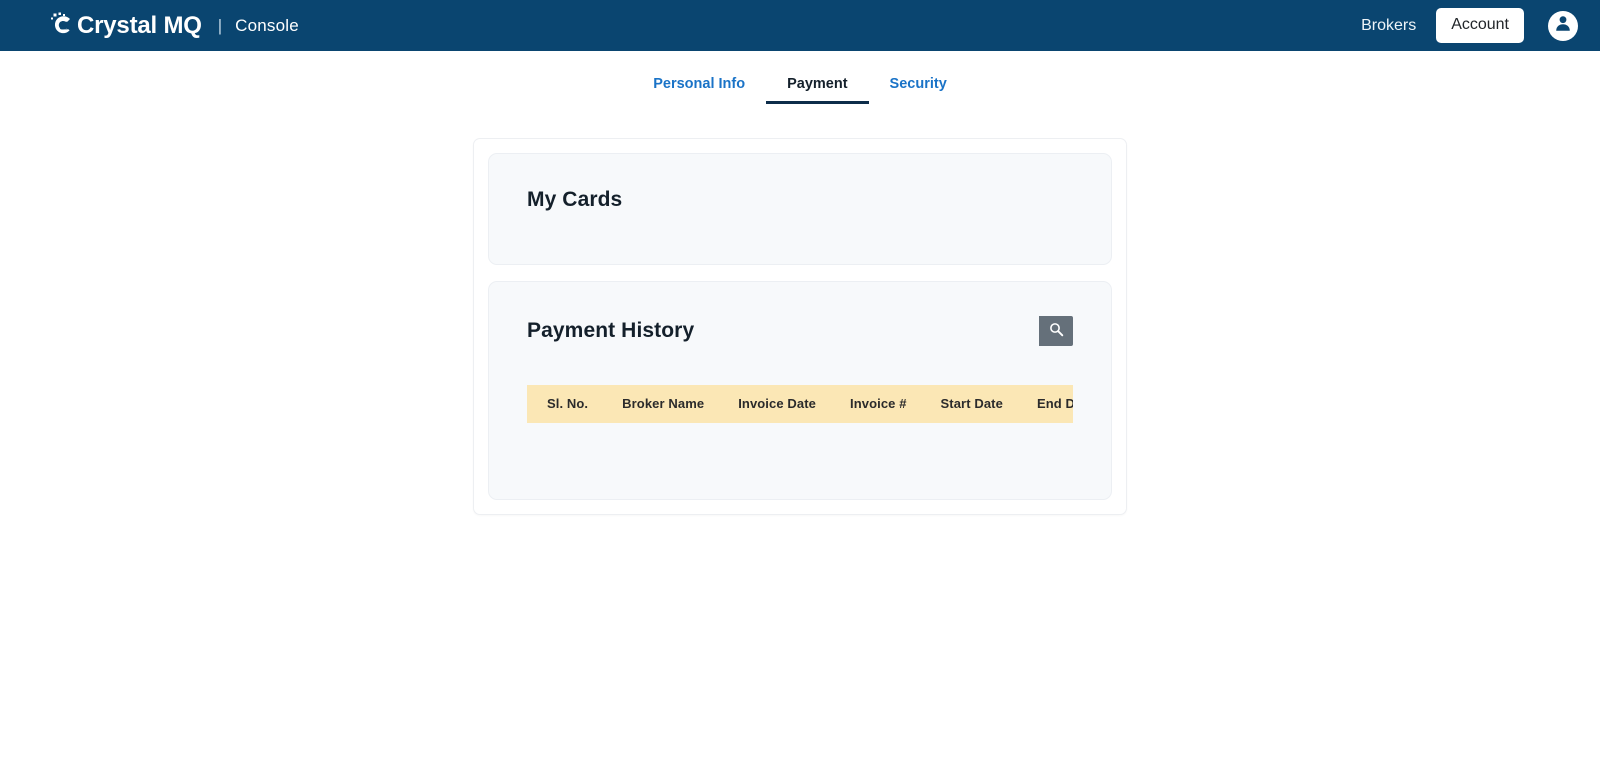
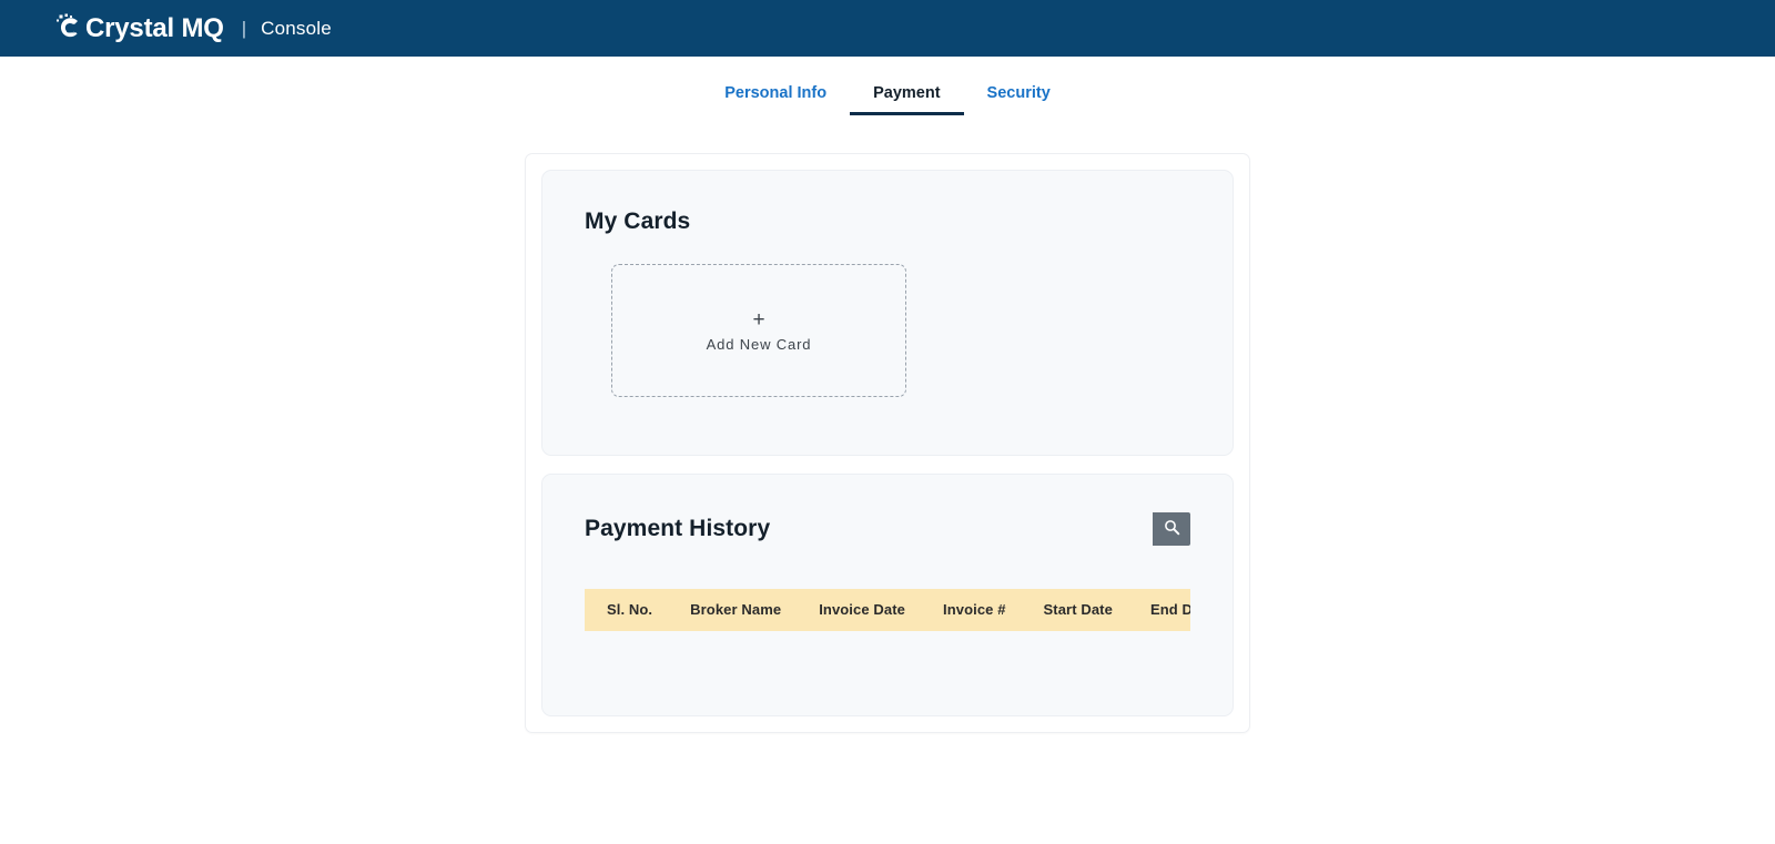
  Crystal MQ
  |
  Console
- Brokers
- Account
  Personal Info
  Payment
  Security
  My Cards
+ +
+ Add New Card
  Payment History
  Sl. No.	Broker Name	Invoice Date	Invoice #	Start Date	End D
